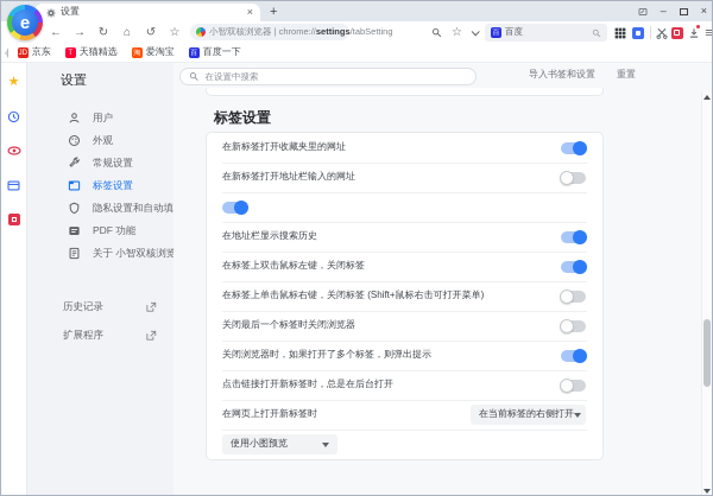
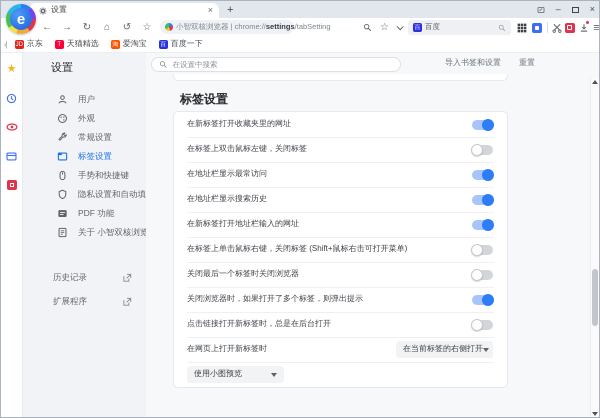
  e
  设置
  ×
  +
  –
  ×
  ←
  →
  ↻
  ⌂
  ↺
  ☆
  小智双核浏览器 | chrome://settings/tabSetting
  ☆
  百度
  ≡
  ‹|
  京东
  天猫精选
  爱淘宝
  百度一下
  ★
  设置
  用户
  外观
  常规设置
  标签设置
+ 手势和快捷键
  隐私设置和自动填
  PDF 功能
  关于 小智双核浏览
  历史记录
  扩展程序
  在设置中搜索
  导入书签和设置
  重置
  标签设置
  在新标签打开收藏夹里的网址
- 在新标签打开地址栏输入的网址
+ 在标签上双击鼠标左键，关闭标签
+ 在地址栏显示最常访问
  在地址栏显示搜索历史
- 在标签上双击鼠标左键，关闭标签
+ 在新标签打开地址栏输入的网址
  在标签上单击鼠标右键，关闭标签 (Shift+鼠标右击可打开菜单)
  关闭最后一个标签时关闭浏览器
  关闭浏览器时，如果打开了多个标签，则弹出提示
  点击链接打开新标签时，总是在后台打开
  在网页上打开新标签时
  在当前标签的右侧打开
  使用小图预览
